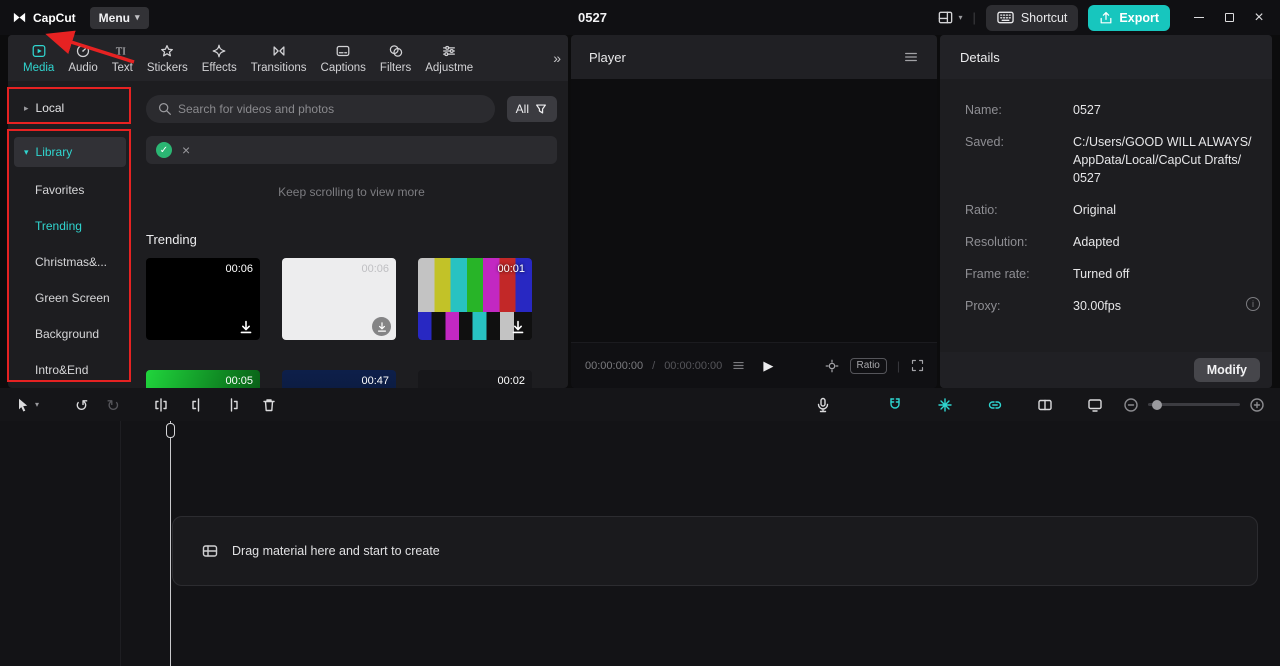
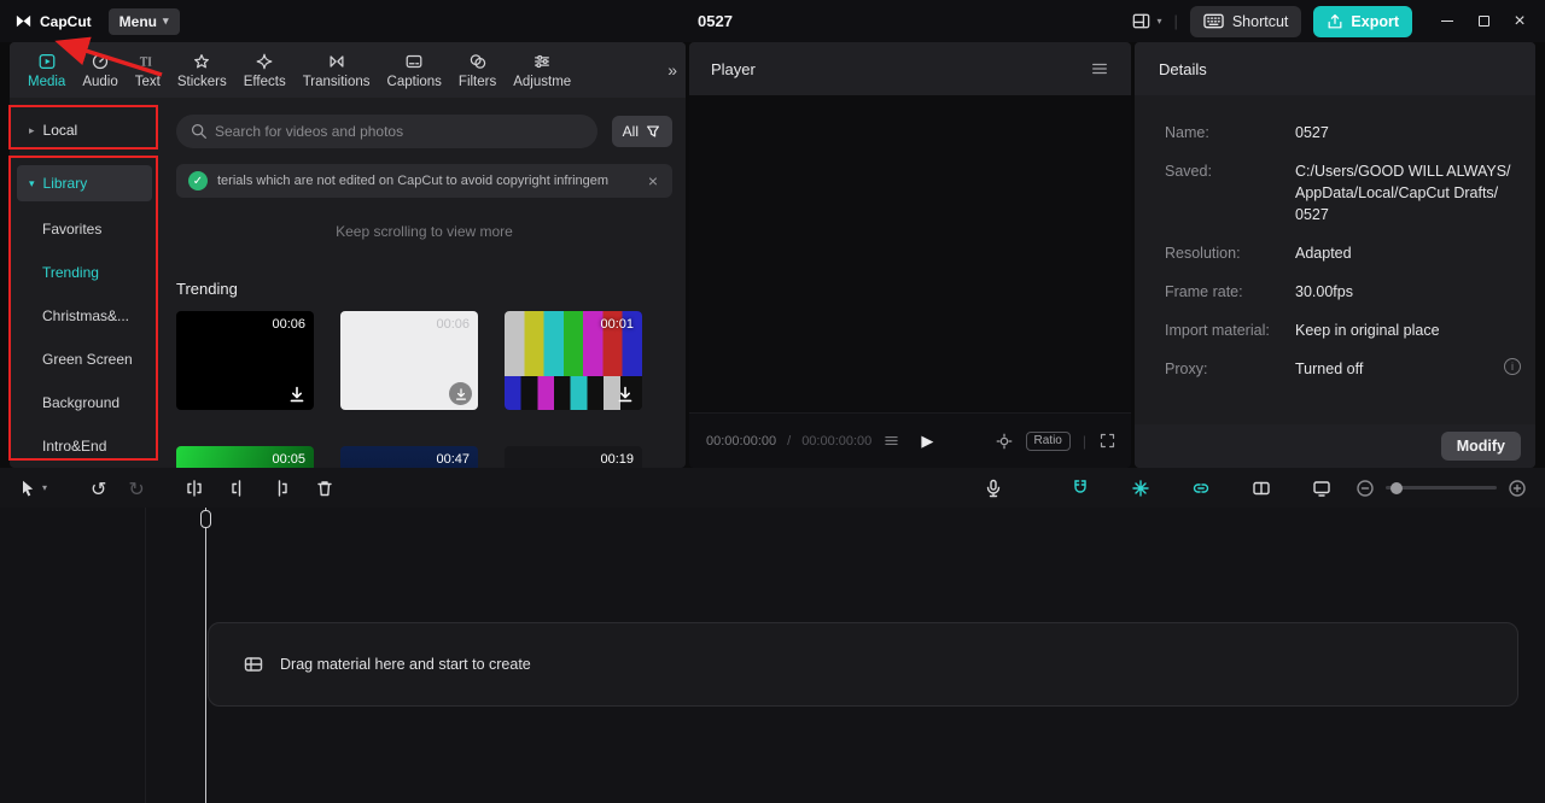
  CapCut
  Menu
  ▾
  0527
  ▾
  |
  Shortcut
  Export
  ×
  Media
  Audio
  TI
  Text
  Stickers
  Effects
  Transitions
  Captions
  Filters
  Adjustme
  »
  ▸
  Local
  ▾
  Library
  Favorites
  Trending
  Christmas&...
  Green Screen
  Background
  Intro&End
  Search for videos and photos
  All
  ✓
+ terials which are not edited on CapCut to avoid copyright infringem
  ×
  Keep scrolling to view more
  Trending
  00:06
  00:06
  00:01
  00:05
  00:47
- 00:02
+ 00:19
  Player
  00:00:00:00
  /
  00:00:00:00
  ▶
  Ratio
  |
  Details
  Name:
  0527
  Saved:
  C:/Users/GOOD WILL ALWAYS/
  AppData/Local/CapCut Drafts/
  0527
- Ratio:
- Original
  Resolution:
  Adapted
  Frame rate:
- Turned off
+ 30.00fps
+ Import material:
+ Keep in original place
  Proxy:
- 30.00fps
+ Turned off
  i
  Modify
  ▾
  ↺
  ↻
  Drag material here and start to create
